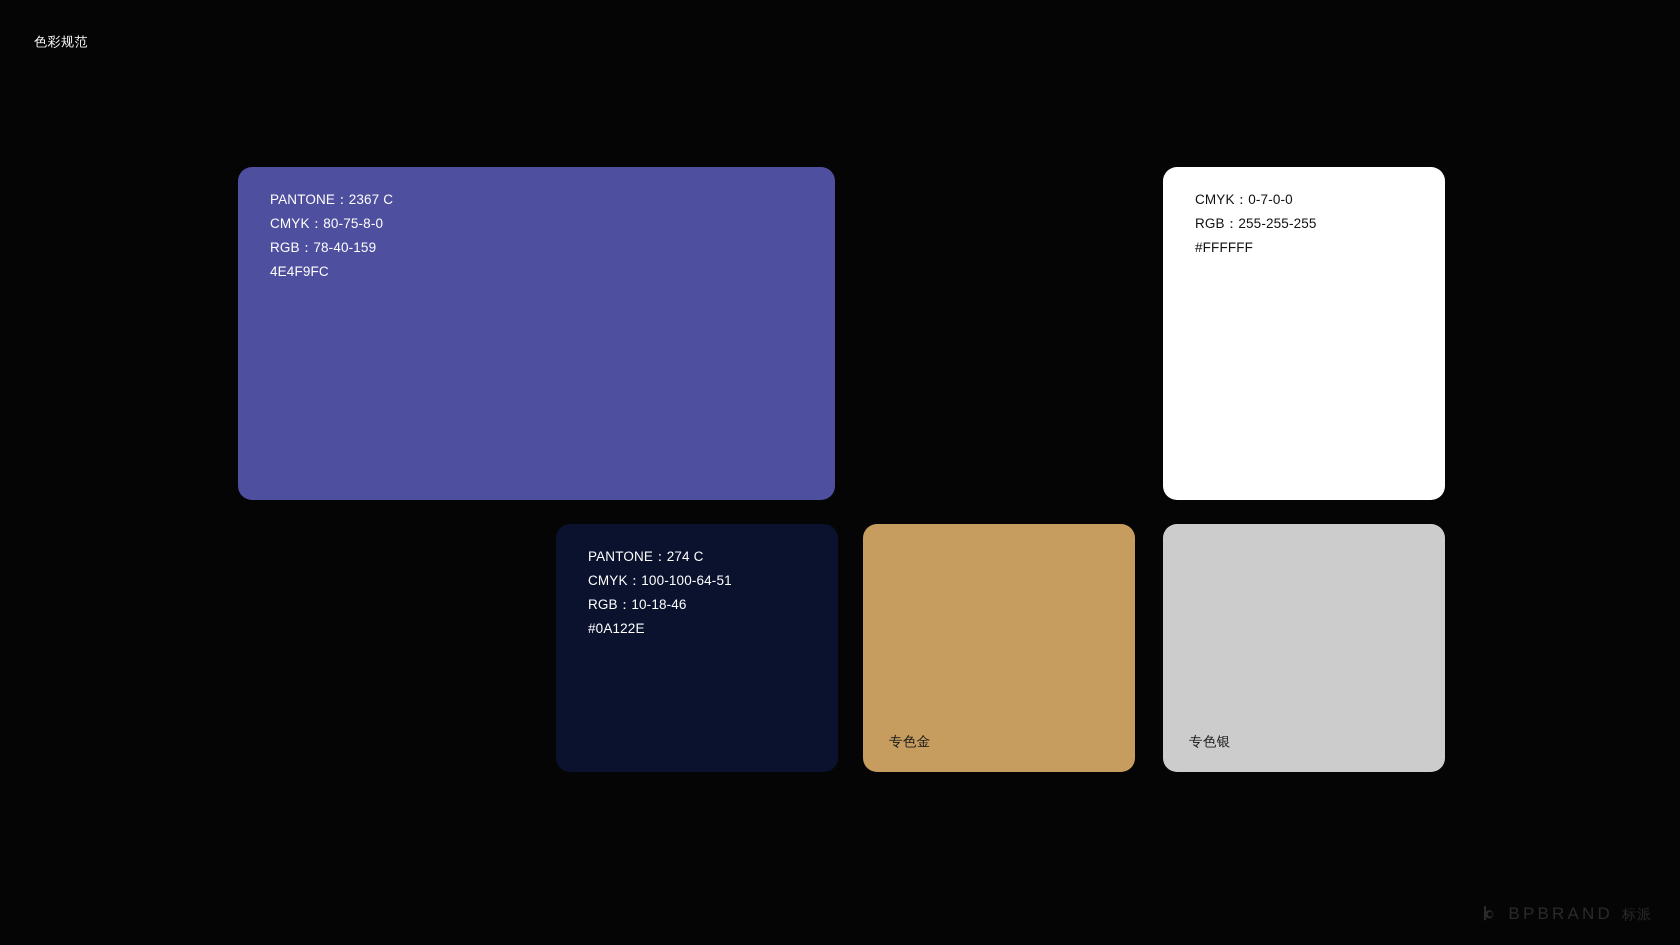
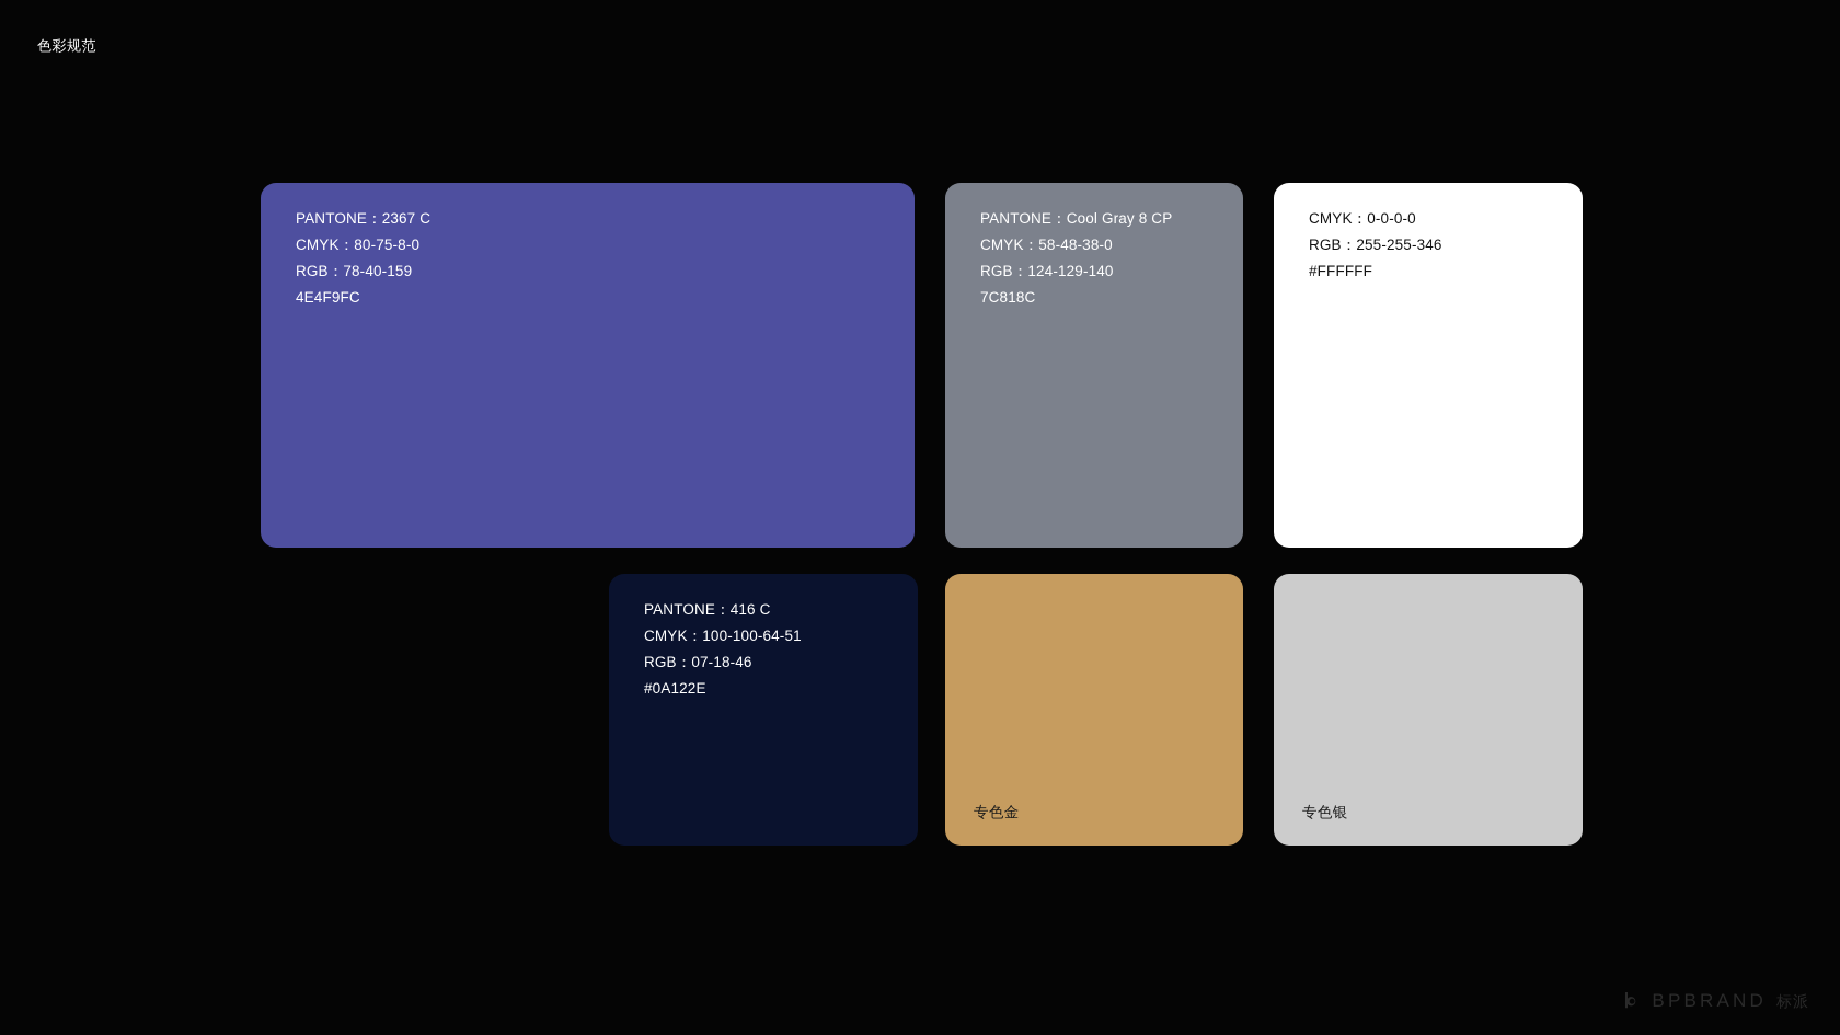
  色彩规范
  PANTONE：2367 C
  CMYK：80-75-8-0
  RGB：78-40-159
  4E4F9FC
+ PANTONE：Cool Gray 8 CP
+ CMYK：58-48-38-0
+ RGB：124-129-140
+ 7C818C
- CMYK：0-7-0-0
+ CMYK：0-0-0-0
- RGB：255-255-255
+ RGB：255-255-346
  #FFFFFF
- PANTONE：274 C
+ PANTONE：416 C
  CMYK：100-100-64-51
- RGB：10-18-46
+ RGB：07-18-46
  #0A122E
  专色金
  专色银
  BPBRAND
  标派
